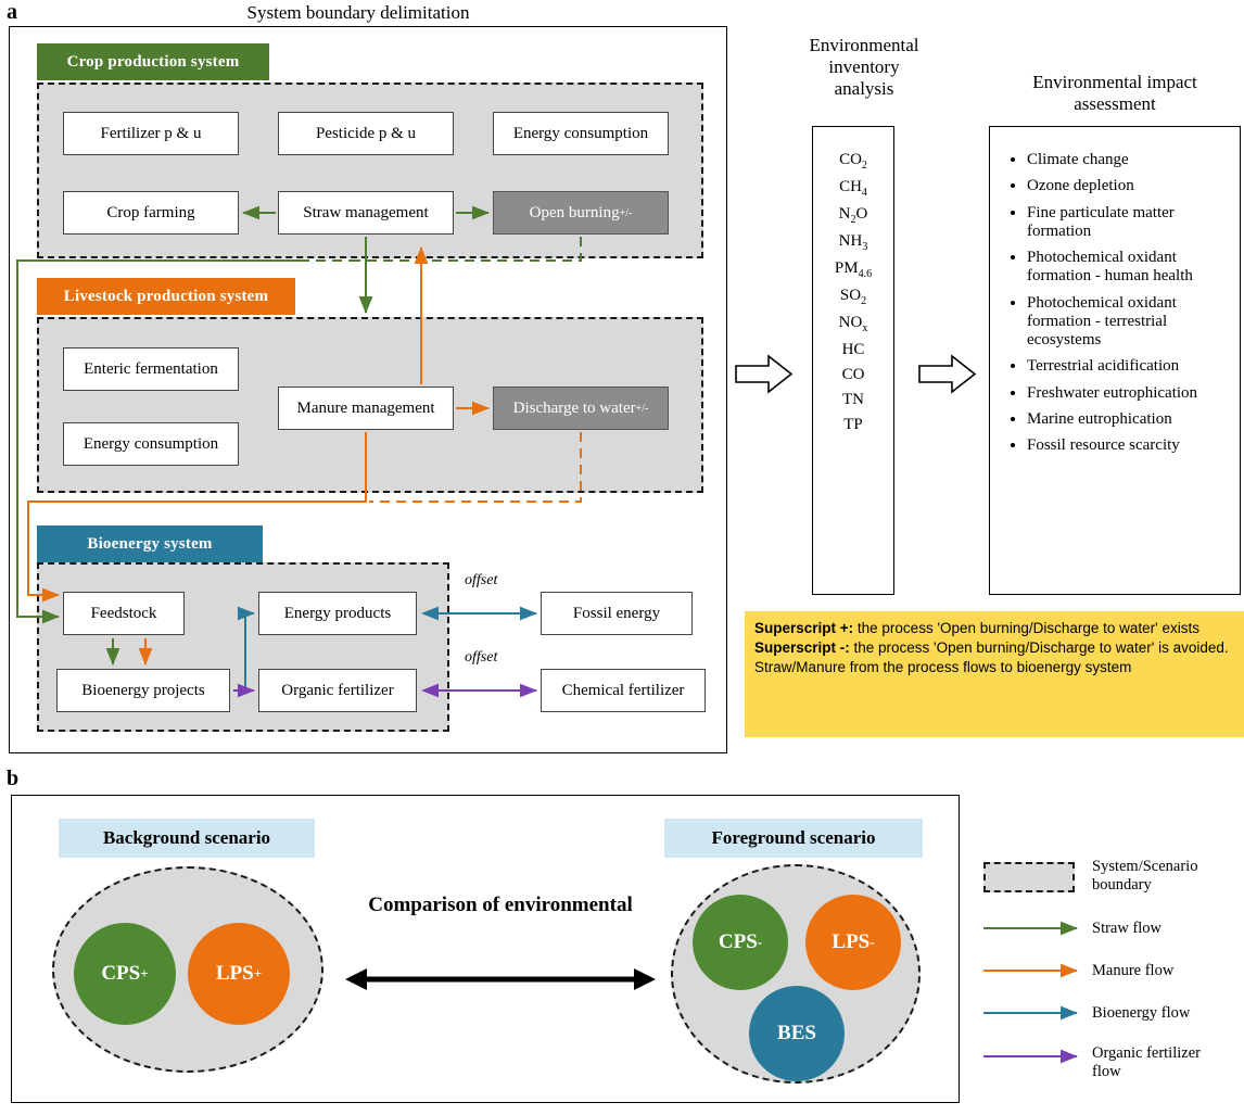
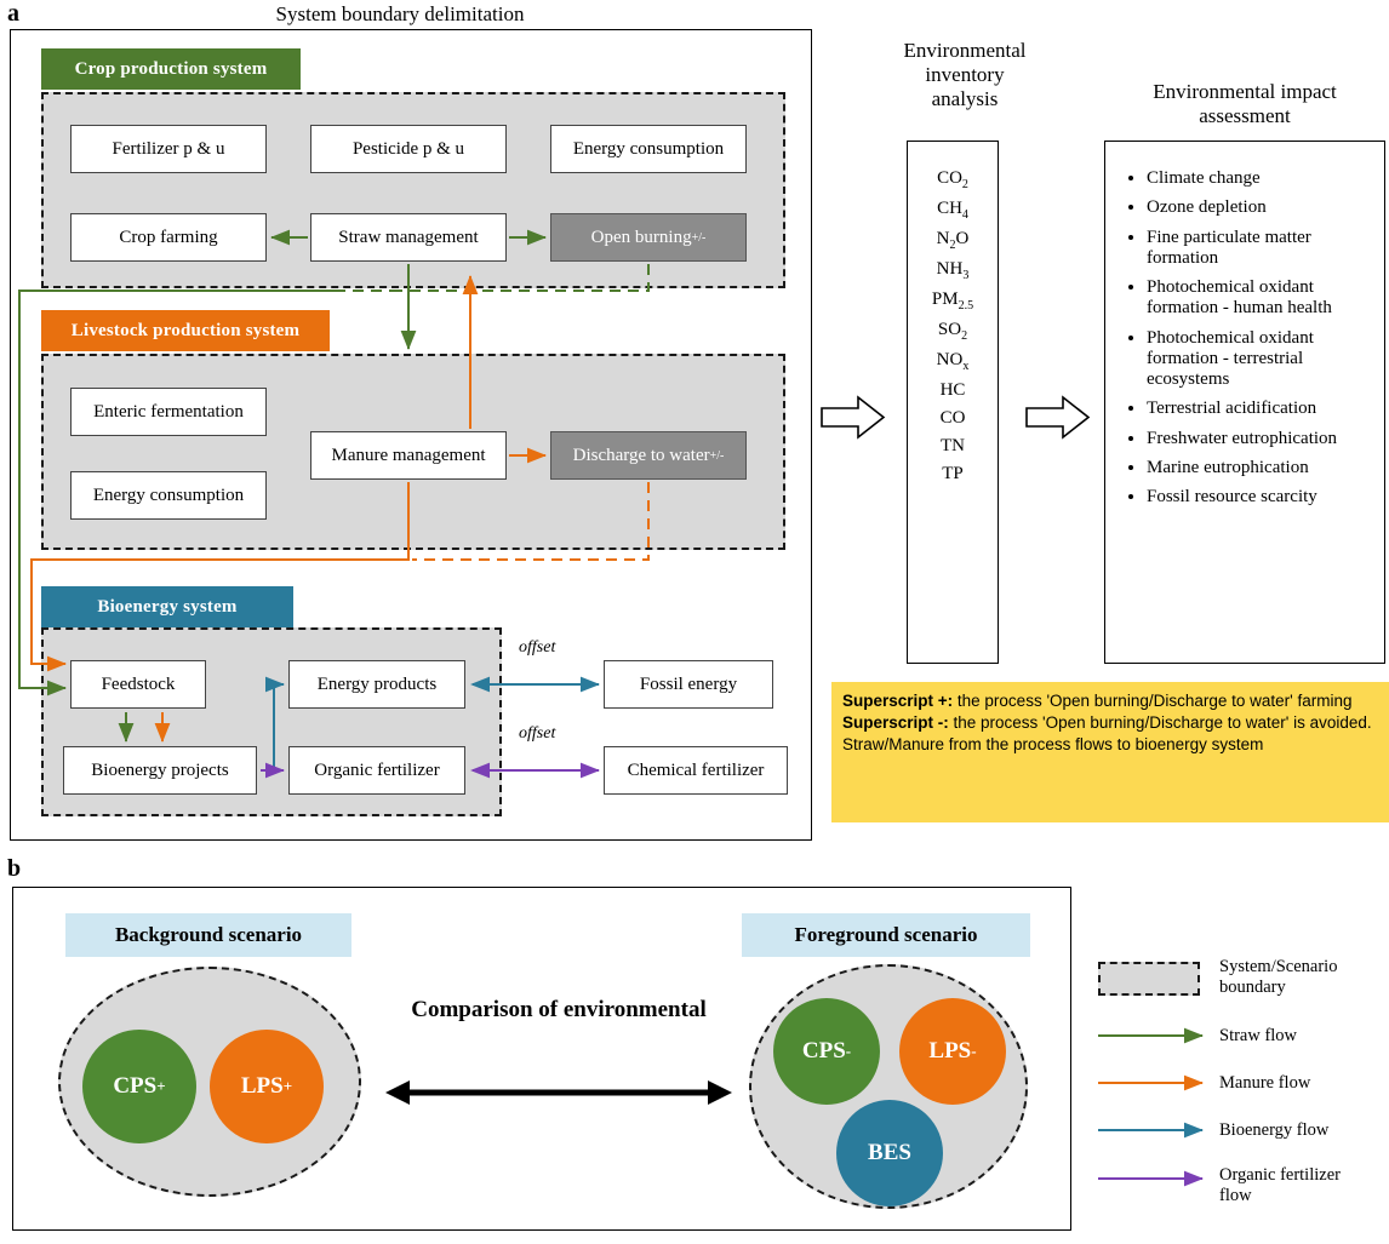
  a
  System boundary delimitation
  Crop production system
  Fertilizer p & u
  Pesticide p & u
  Energy consumption
  Crop farming
  Straw management
  Open burning
  +/-
  Livestock production system
  Enteric fermentation
  Energy consumption
  Manure management
  Discharge to water
  +/-
  Bioenergy system
  Feedstock
  Energy products
  Bioenergy projects
  Organic fertilizer
  Fossil energy
  Chemical fertilizer
  offset
  offset
  Environmental
  inventory
  analysis
  CO2
  CH4
  N2O
  NH3
- PM4.6
+ PM2.5
  SO2
  NOx
  HC
  CO
  TN
  TP
  Environmental impact
  assessment
  Climate change
  Ozone depletion
  Fine particulate matter formation
  Photochemical oxidant formation - human health
  Photochemical oxidant formation - terrestrial ecosystems
  Terrestrial acidification
  Freshwater eutrophication
  Marine eutrophication
  Fossil resource scarcity
- Superscript +: the process 'Open burning/Discharge to water' exists
+ Superscript +: the process 'Open burning/Discharge to water' farming
  Superscript -: the process 'Open burning/Discharge to water' is avoided. Straw/Manure from the process flows to bioenergy system
  b
  Background scenario
  CPS
  +
  LPS
  +
  Foreground scenario
  CPS
  -
  LPS
  -
  BES
  Comparison of environmental
  System/Scenario
  boundary
  Straw flow
  Manure flow
  Bioenergy flow
  Organic fertilizer
  flow
